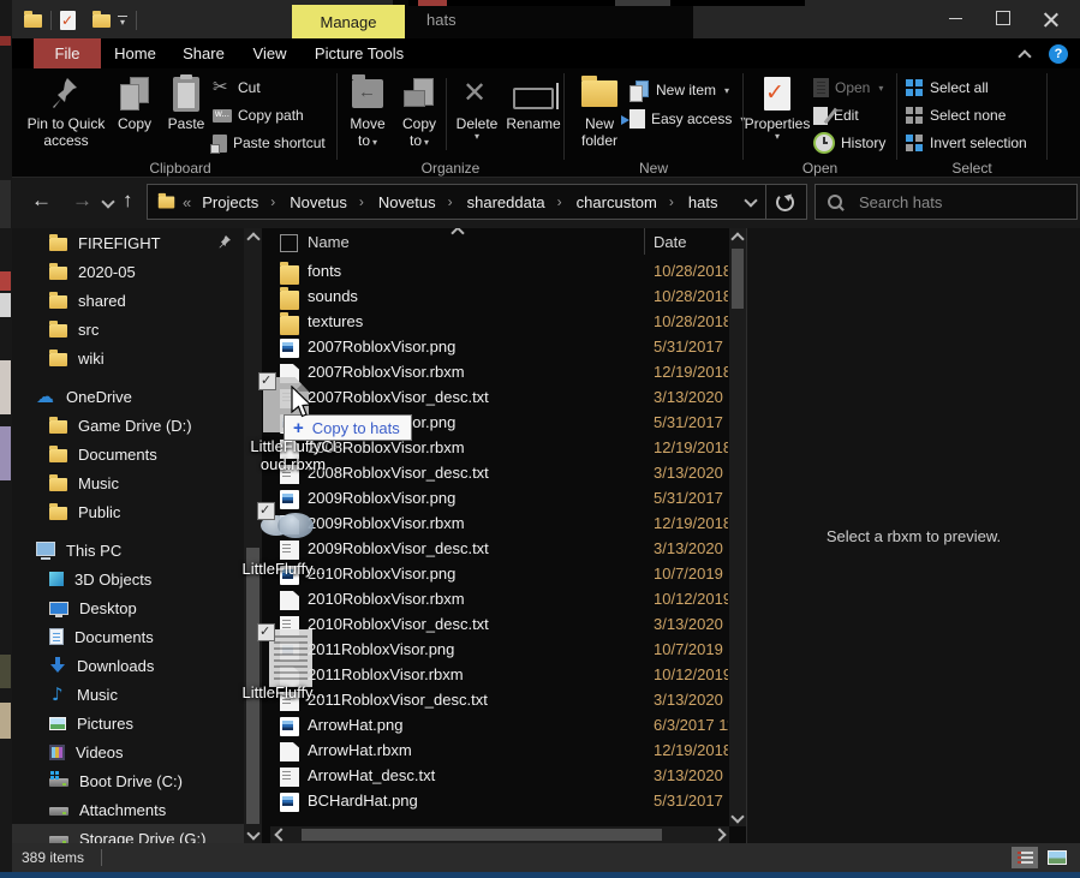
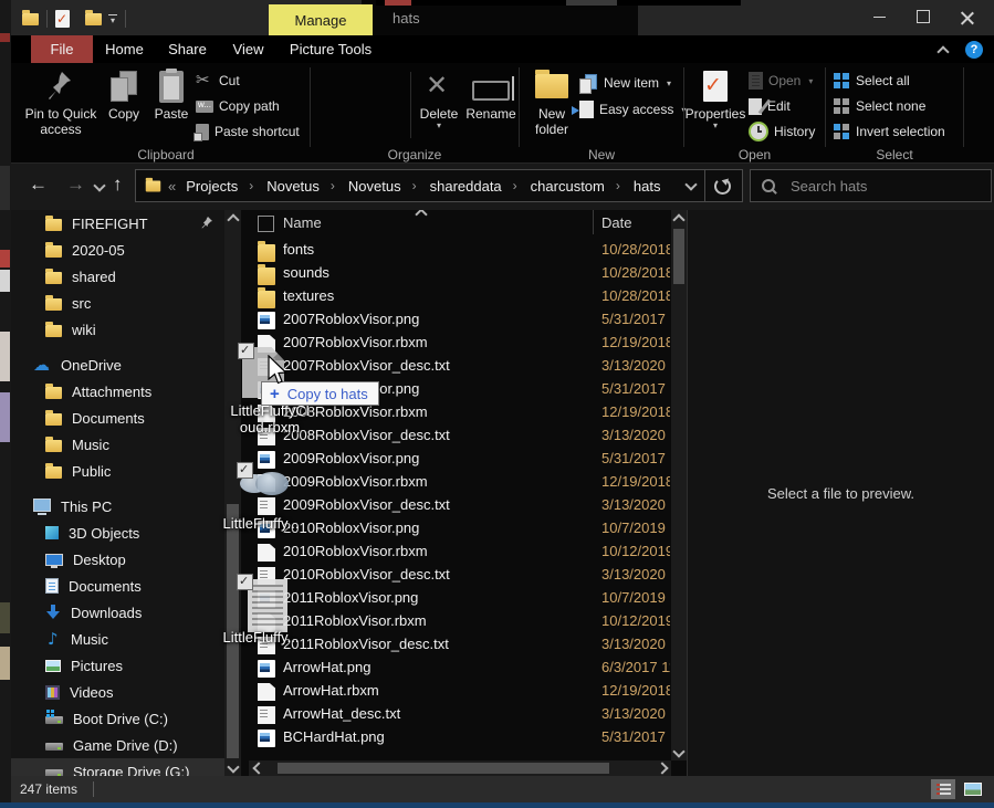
  ▾
  Manage
  hats
  File
  Home
  Share
  View
  Picture Tools
  ?
  Pin to Quick access
  Copy
  Paste
  Cut
  Copy path
  Paste shortcut
  Clipboard
- Move to ▾
- Copy to ▾
  Delete
  ▾
  Rename
  Organize
  New folder
  New item
  ▾
  Easy access
  New
  Properties
  ▾
  Open
  ▾
  Edit
  History
  Open
  Select all
  Select none
  Invert selection
  Select
  ←
  →
  ↑
  «
  Projects
  ›
  Novetus
  ›
  Novetus
  ›
  shareddata
  ›
  charcustom
  ›
  hats
  Search hats
  FIREFIGHT
  2020-05
  shared
  src
  wiki
  OneDrive
- Game Drive (D:)
+ Attachments
  Documents
  Music
  Public
  This PC
  3D Objects
  Desktop
  Documents
  Downloads
  Music
  Pictures
  Videos
  Boot Drive (C:)
- Attachments
+ Game Drive (D:)
  Storage Drive (G:)
  Name
  Date
  fonts
  10/28/2018
  sounds
  10/28/2018
  textures
  10/28/2018
  2007RobloxVisor.png
  5/31/2017
  2007RobloxVisor.rbxm
  12/19/2018
  2007RobloxVisor_desc.txt
  3/13/2020
  5/31/2017
  2008RobloxVisor.rbxm
  12/19/2018
  2008RobloxVisor_desc.txt
  3/13/2020
  2009RobloxVisor.png
  5/31/2017
  009RobloxVisor.rbxm
  12/19/2018
  2009RobloxVisor_desc.txt
  3/13/2020
  2010RobloxVisor.png
  10/7/2019
  2010RobloxVisor.rbxm
  10/12/2019
  2010RobloxVisor_desc.txt
  3/13/2020
  011RobloxVisor.png
  10/7/2019
  011RobloxVisor.rbxm
  10/12/2019
  2011RobloxVisor_desc.txt
  3/13/2020
  ArrowHat.png
  6/3/2017 1
  ArrowHat.rbxm
  12/19/2018
  ArrowHat_desc.txt
  3/13/2020
  BCHardHat.png
  5/31/2017
- Select a rbxm to preview.
+ Select a file to preview.
  LittleFluffyCl
  oud.rbxm
  LittleFluffy...
  LittleFluffy...
  +
  Copy to hats
- 389 items
+ 247 items
